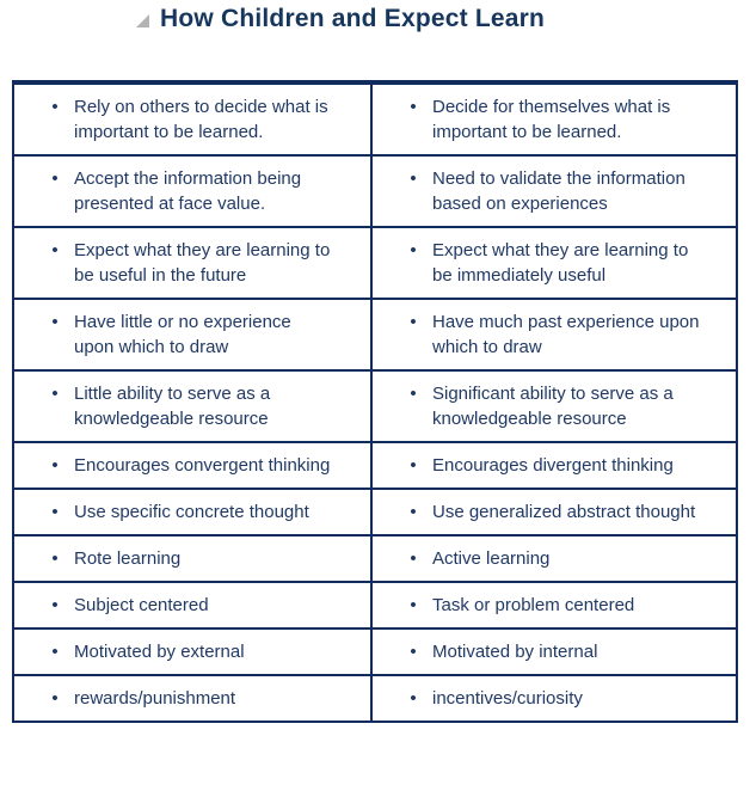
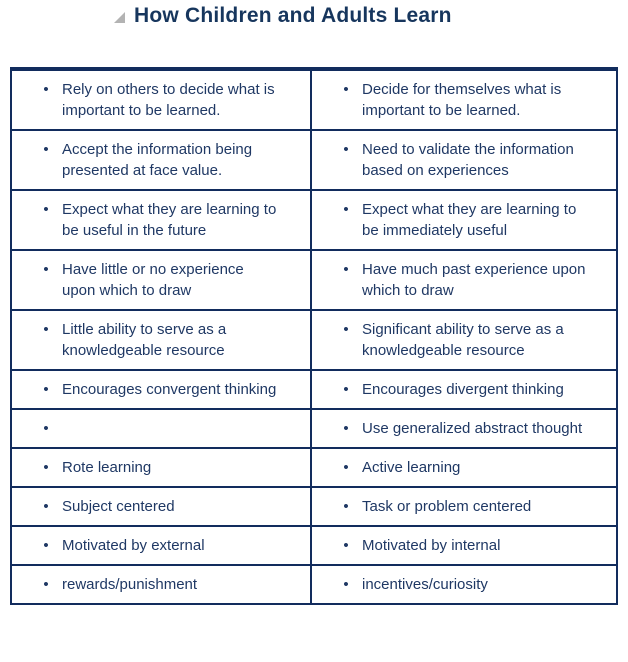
- How Children and Expect Learn
+ How Children and Adults Learn
  •
  Rely on others to decide what is
  important to be learned.
  •
  Decide for themselves what is
  important to be learned.
  •
  Accept the information being
  presented at face value.
  •
  Need to validate the information
  based on experiences
  •
  Expect what they are learning to
  be useful in the future
  •
  Expect what they are learning to
  be immediately useful
  •
  Have little or no experience
  upon which to draw
  •
  Have much past experience upon
  which to draw
  •
  Little ability to serve as a
  knowledgeable resource
  •
  Significant ability to serve as a
  knowledgeable resource
  •
  Encourages convergent thinking
  •
  Encourages divergent thinking
  •
- Use specific concrete thought
  •
  Use generalized abstract thought
  •
  Rote learning
  •
  Active learning
  •
  Subject centered
  •
  Task or problem centered
  •
  Motivated by external
  •
  Motivated by internal
  •
  rewards/punishment
  •
  incentives/curiosity
